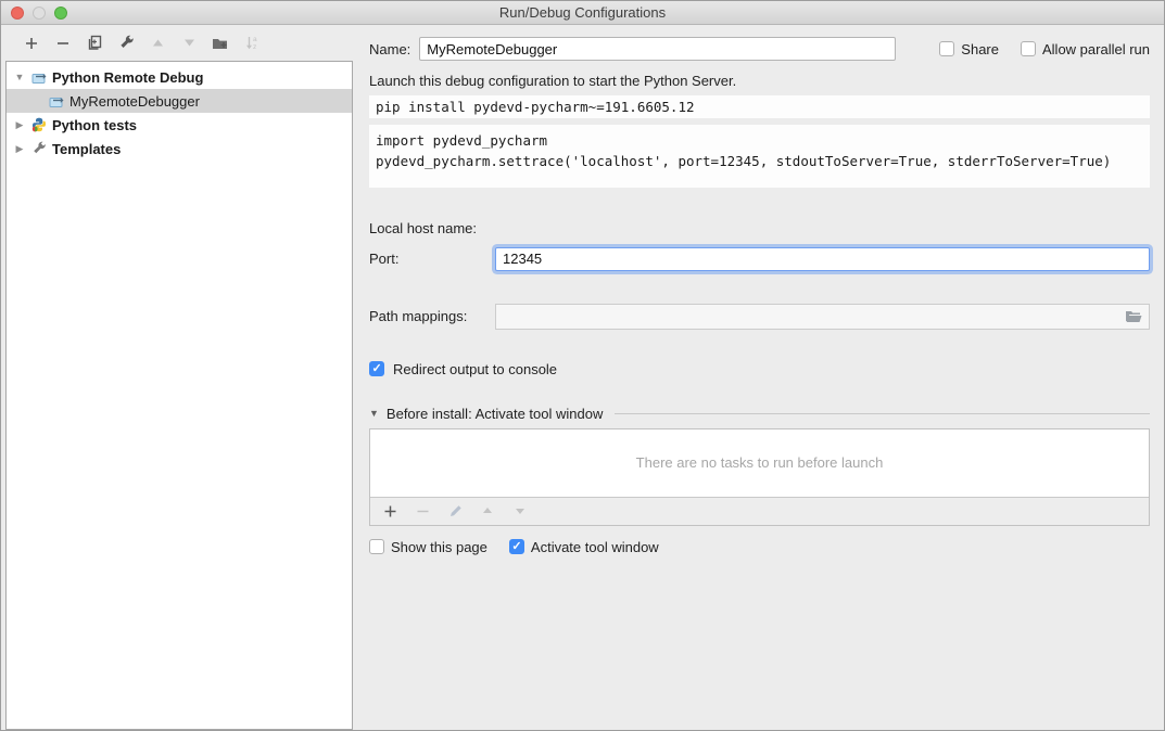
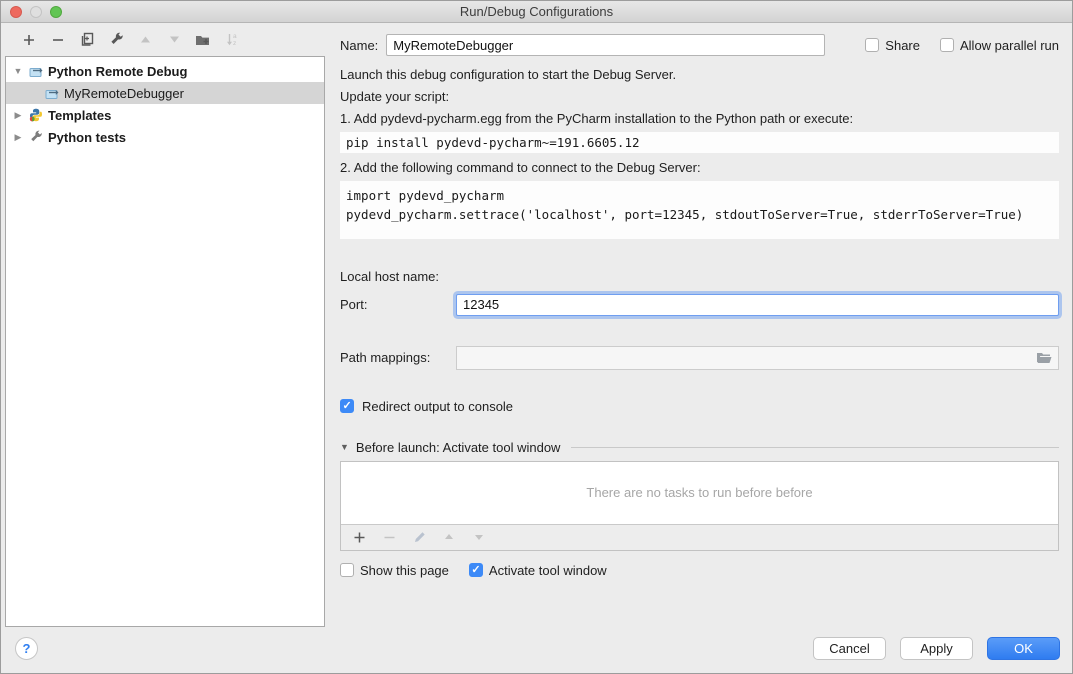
  Run/Debug Configurations
  ▼
  Python Remote Debug
  MyRemoteDebugger
  ▶
- Python tests
+ Templates
  ▶
- Templates
+ Python tests
  Name:
  MyRemoteDebugger
  Share
  Allow parallel run
- Launch this debug configuration to start the Python Server.
+ Launch this debug configuration to start the Debug Server.
+ Update your script:
+ 1. Add pydevd-pycharm.egg from the PyCharm installation to the Python path or execute:
  pip install pydevd-pycharm~=191.6605.12
+ 2. Add the following command to connect to the Debug Server:
  import pydevd_pycharm pydevd_pycharm.settrace('localhost', port=12345, stdoutToServer=True, stderrToServer=True)
  Local host name:
  Port:
  12345
  Path mappings:
  Redirect output to console
  ▼
- Before install: Activate tool window
+ Before launch: Activate tool window
- There are no tasks to run before launch
+ There are no tasks to run before before
  Show this page
  Activate tool window
+ ?
+ Cancel
+ Apply
+ OK
